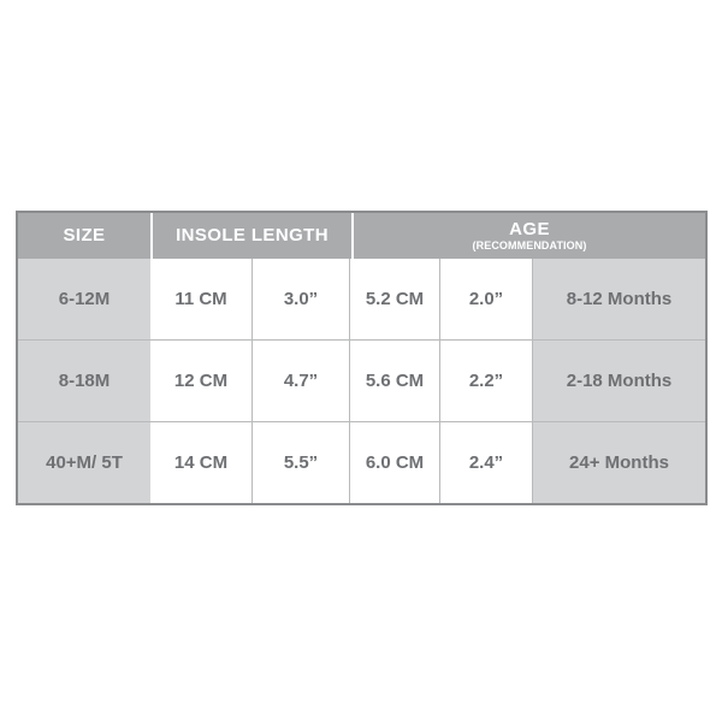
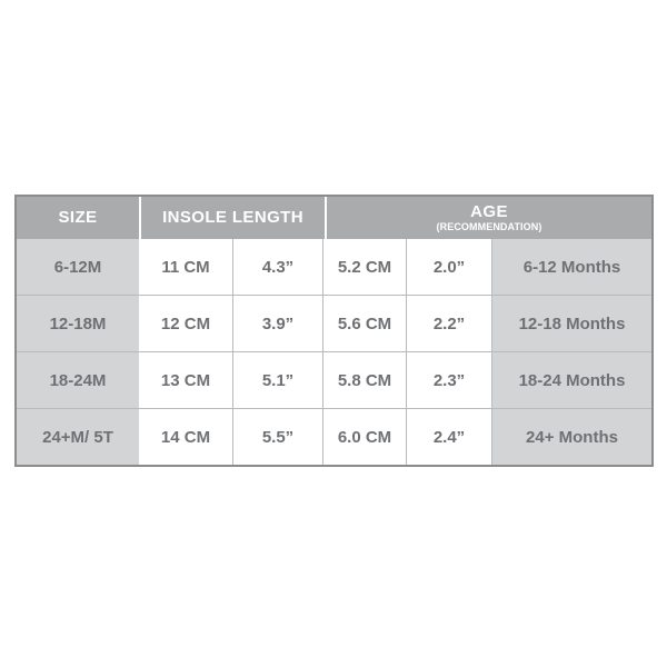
  SIZE
  INSOLE LENGTH
  AGE
  (RECOMMENDATION)
  6-12M
  11 CM
- 3.0”
+ 4.3”
  5.2 CM
  2.0”
- 8-12 Months
+ 6-12 Months
- 8-18M
+ 12-18M
  12 CM
- 4.7”
+ 3.9”
  5.6 CM
  2.2”
- 2-18 Months
+ 12-18 Months
+ 18-24M
+ 13 CM
+ 5.1”
+ 5.8 CM
+ 2.3”
+ 18-24 Months
- 40+M/ 5T
+ 24+M/ 5T
  14 CM
  5.5”
  6.0 CM
  2.4”
  24+ Months
